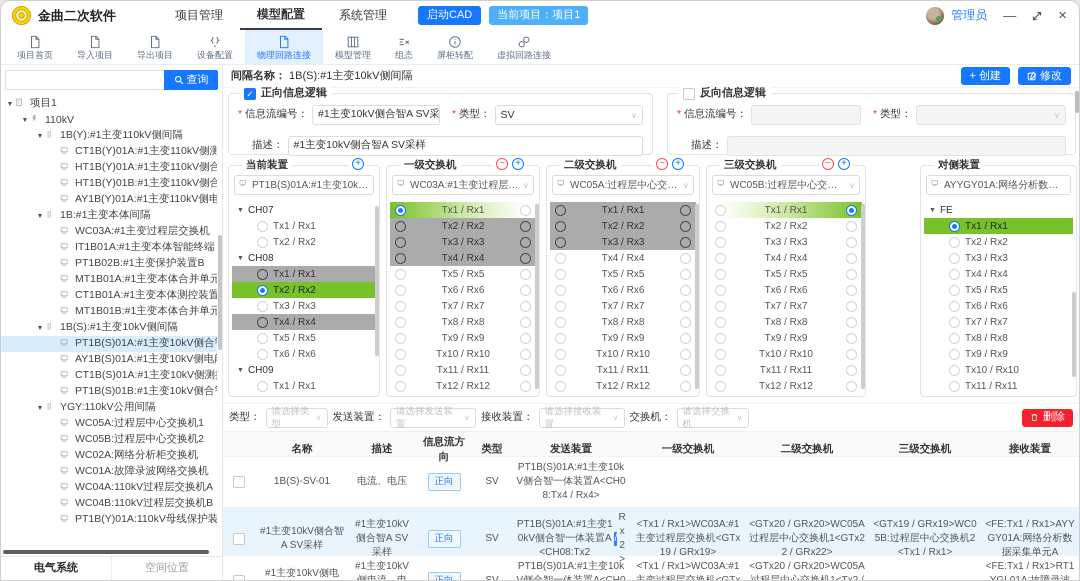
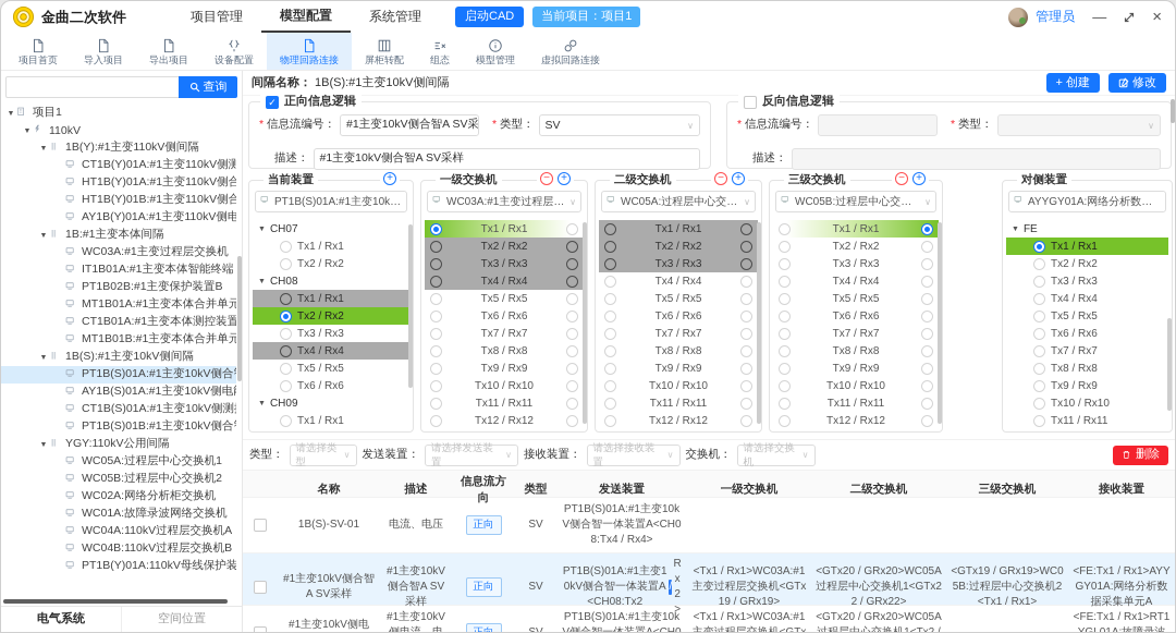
  金曲二次软件
  项目管理
  模型配置
  系统管理
  启动CAD
  当前项目：项目1
  管理员
  —
  ×
  项目首页
  导入项目
  导出项目
  设备配置
  物理回路连接
- 模型管理
+ 屏柜转配
  组态
- 屏柜转配
+ 模型管理
  虚拟回路连接
  查询
  项目1
  110kV
  1B(Y):#1主变110kV侧间隔
  CT1B(Y)01A:#1主变110kV侧测
  HT1B(Y)01A:#1主变110kV侧合
  HT1B(Y)01B:#1主变110kV侧合
  AY1B(Y)01A:#1主变110kV侧电
  1B:#1主变本体间隔
  WC03A:#1主变过程层交换机
  IT1B01A:#1主变本体智能终端
  PT1B02B:#1主变保护装置B
  MT1B01A:#1主变本体合并单元
  CT1B01A:#1主变本体测控装置
  MT1B01B:#1主变本体合并单元
  1B(S):#1主变10kV侧间隔
  PT1B(S)01A:#1主变10kV侧合
  AY1B(S)01A:#1主变10kV侧电
  CT1B(S)01A:#1主变10kV侧测
  PT1B(S)01B:#1主变10kV侧合
  YGY:110kV公用间隔
  WC05A:过程层中心交换机1
  WC05B:过程层中心交换机2
  WC02A:网络分析柜交换机
  WC01A:故障录波网络交换机
  WC04A:110kV过程层交换机A
  WC04B:110kV过程层交换机B
  PT1B(Y)01A:110kV母线保护装
  电气系统
  空间位置
  间隔名称：
  1B(S):#1主变10kV侧间隔
  + 创建
  修改
  ✓
  正向信息逻辑
  信息流编号：
  #1主变10kV侧合智A SV采
  类型：
  SV
  ∨
  描述：
  #1主变10kV侧合智A SV采样
  反向信息逻辑
  信息流编号：
  类型：
  ∨
  描述：
  当前装置
  +
  PT1B(S)01A:#1主变10kV
  CH07
  Tx1 / Rx1
  Tx2 / Rx2
  CH08
  Tx1 / Rx1
  Tx2 / Rx2
  Tx3 / Rx3
  Tx4 / Rx4
  Tx5 / Rx5
  Tx6 / Rx6
  CH09
  Tx1 / Rx1
  一级交换机
  −
  +
  WC03A:#1主变过程层交
  ∨
  Tx1 / Rx1
  Tx2 / Rx2
  Tx3 / Rx3
  Tx4 / Rx4
  Tx5 / Rx5
  Tx6 / Rx6
  Tx7 / Rx7
  Tx8 / Rx8
  Tx9 / Rx9
  Tx10 / Rx10
  Tx11 / Rx11
  Tx12 / Rx12
  二级交换机
  −
  +
  WC05A:过程层中心交换
  ∨
  Tx1 / Rx1
  Tx2 / Rx2
  Tx3 / Rx3
  Tx4 / Rx4
  Tx5 / Rx5
  Tx6 / Rx6
  Tx7 / Rx7
  Tx8 / Rx8
  Tx9 / Rx9
  Tx10 / Rx10
  Tx11 / Rx11
  Tx12 / Rx12
  三级交换机
  −
  +
  WC05B:过程层中心交换机
  ∨
  Tx1 / Rx1
  Tx2 / Rx2
  Tx3 / Rx3
  Tx4 / Rx4
  Tx5 / Rx5
  Tx6 / Rx6
  Tx7 / Rx7
  Tx8 / Rx8
  Tx9 / Rx9
  Tx10 / Rx10
  Tx11 / Rx11
  Tx12 / Rx12
  对侧装置
  AYYGY01A:网络分析数据采
  FE
  Tx1 / Rx1
  Tx2 / Rx2
  Tx3 / Rx3
  Tx4 / Rx4
  Tx5 / Rx5
  Tx6 / Rx6
  Tx7 / Rx7
  Tx8 / Rx8
  Tx9 / Rx9
  Tx10 / Rx10
  Tx11 / Rx11
  类型：
  请选择类型
  ∨
  发送装置：
  请选择发送装置
  ∨
  接收装置：
  请选择接收装置
  ∨
  交换机：
  请选择交换机
  ∨
  删除
  名称
  描述
  信息流方向
  类型
  发送装置
  一级交换机
  二级交换机
  三级交换机
  接收装置
  1B(S)-SV-01
  电流、电压
  正向
  SV
  PT1B(S)01A:#1主变10kV侧合智一体装置A<CH08:Tx4 / Rx4>
  #1主变10kV侧合智A SV采样
  #1主变10kV侧合智A SV采样
  正向
  SV
  PT1B(S)01A:#1主变10kV侧合智一体装置A<CH08:Tx2
  /
  Rx2>
  <Tx1 / Rx1>WC03A:#1主变过程层交换机<GTx19 / GRx19>
  <GTx20 / GRx20>WC05A过程层中心交换机1<GTx22 / GRx22>
  <GTx19 / GRx19>WC05B:过程层中心交换机2<Tx1 / Rx1>
  <FE:Tx1 / Rx1>AYYGY01A:网络分析数据采集单元A
  #1主变10kV侧电
